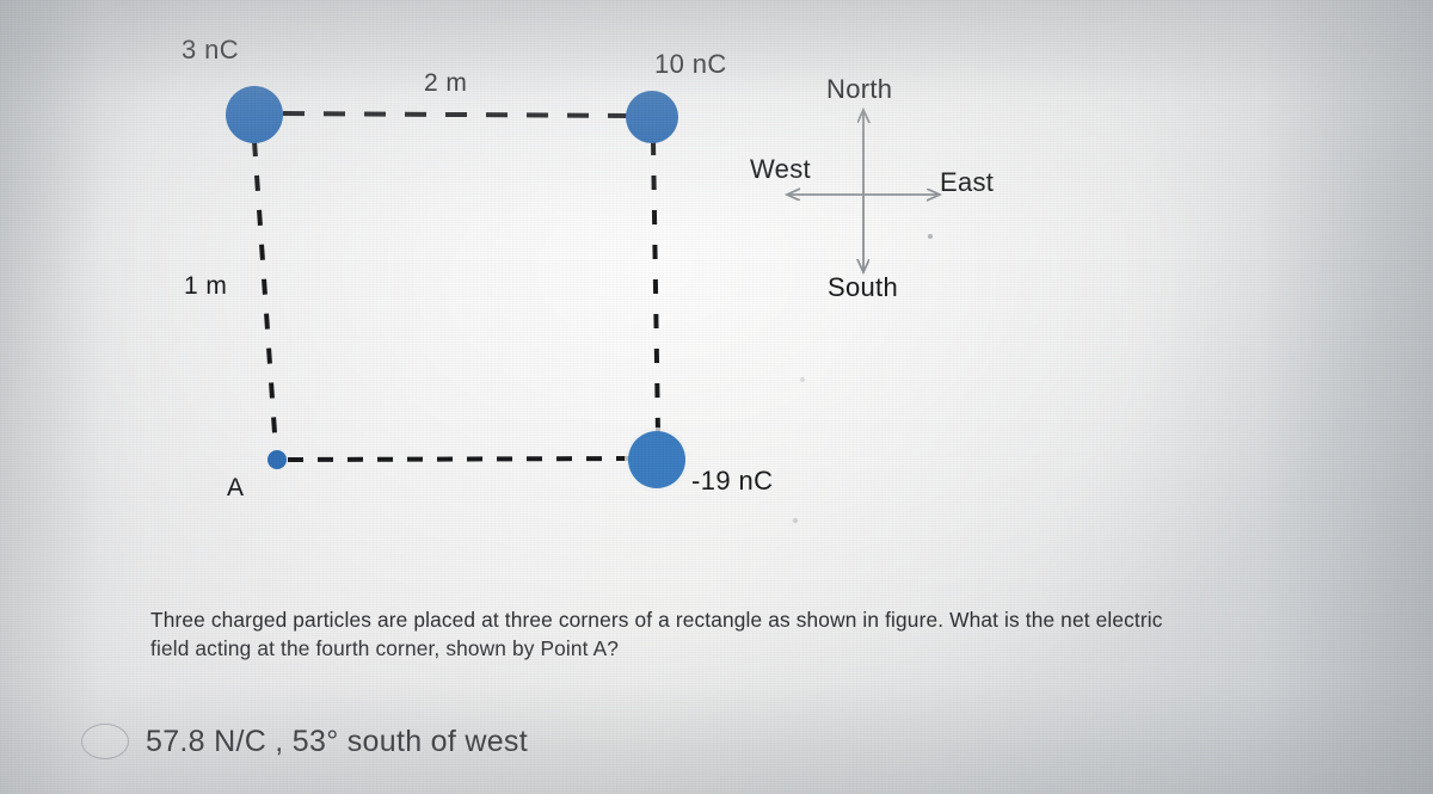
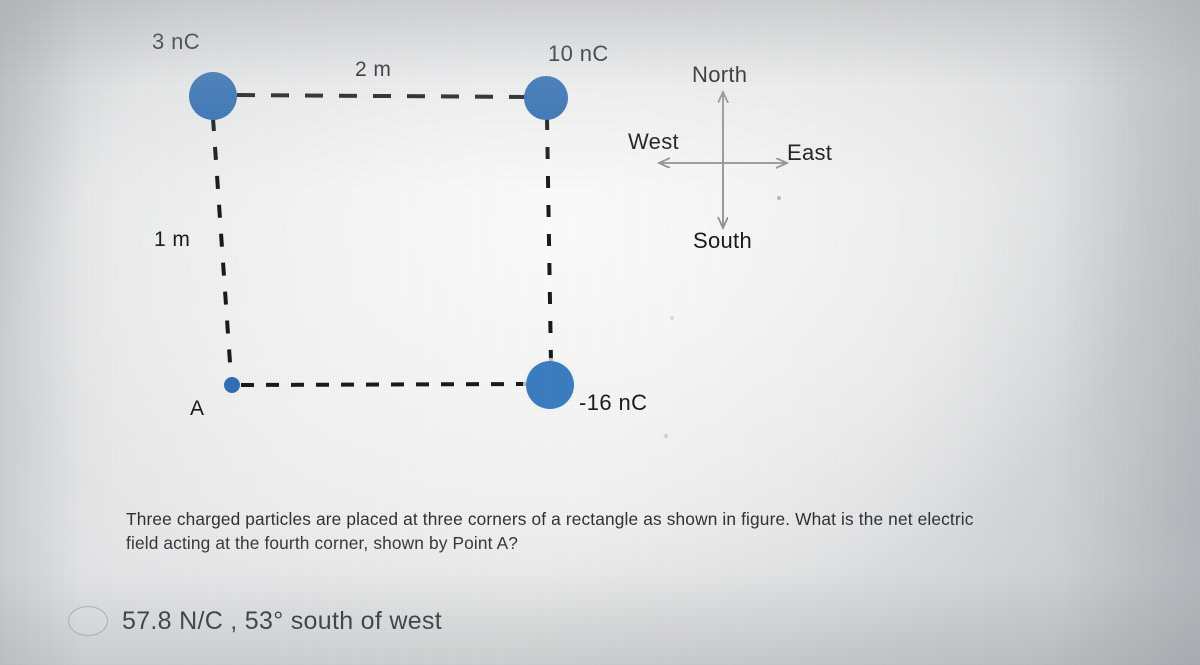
- -19 nC
+ -16 nC
  1 m
  A
  South
